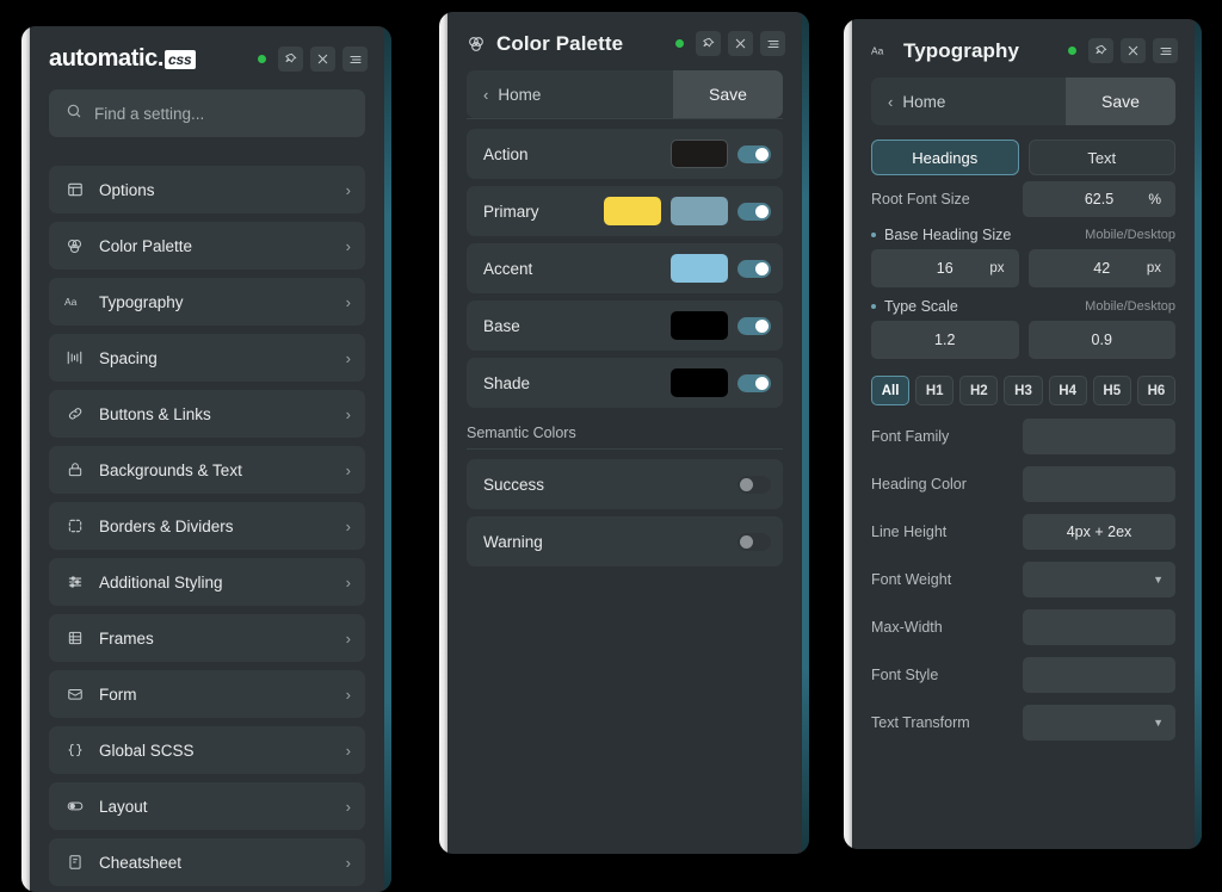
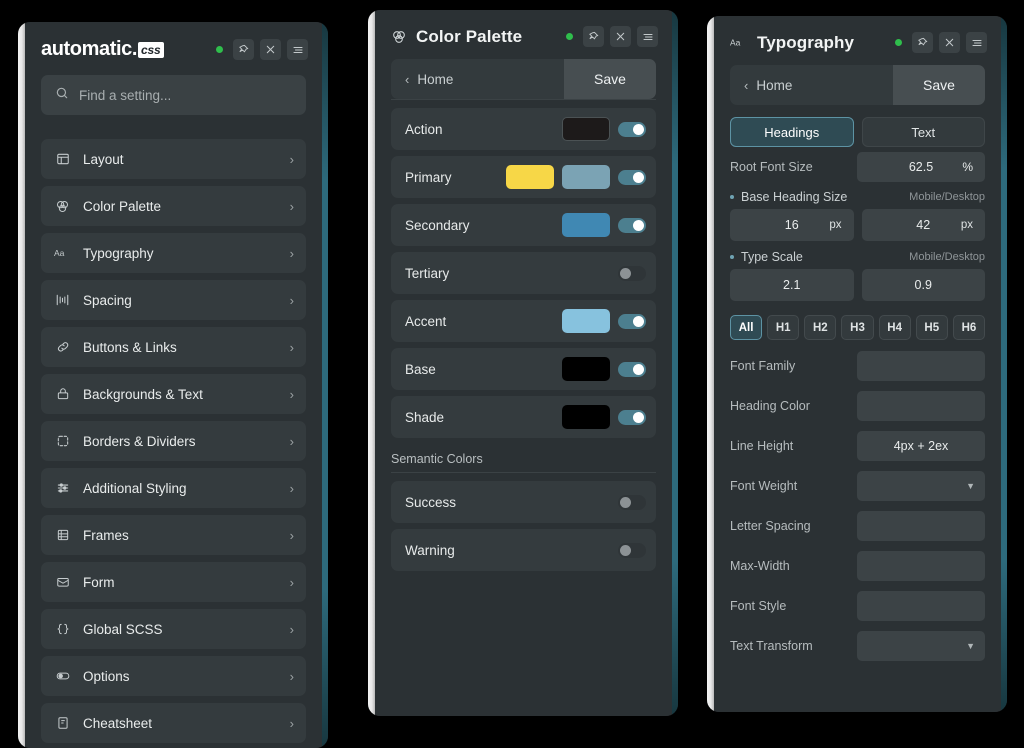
  automatic
  .
  css
  Find a setting...
- Options
+ Layout
  ›
  Color Palette
  ›
  Aa
  Typography
  ›
  Spacing
  ›
  Buttons & Links
  ›
  Backgrounds & Text
  ›
  Borders & Dividers
  ›
  Additional Styling
  ›
  Frames
  ›
  Form
  ›
  Global SCSS
  ›
- Layout
+ Options
  ›
  Cheatsheet
  ›
  Color Palette
  ‹
  Home
  Save
  Action
  Primary
+ Secondary
+ Tertiary
  Accent
  Base
  Shade
  Semantic Colors
  Success
  Warning
  Aa
  Typography
  ‹
  Home
  Save
  Headings
  Text
  Root Font Size
  62.5
  %
  Base Heading Size
  Mobile/Desktop
  16
  px
  42
  px
  Type Scale
  Mobile/Desktop
- 1.2
+ 2.1
  0.9
  All
  H1
  H2
  H3
  H4
  H5
  H6
  Font Family
  Heading Color
  Line Height
  4px + 2ex
  Font Weight
  ▼
+ Letter Spacing
  Max-Width
  Font Style
  Text Transform
  ▼
